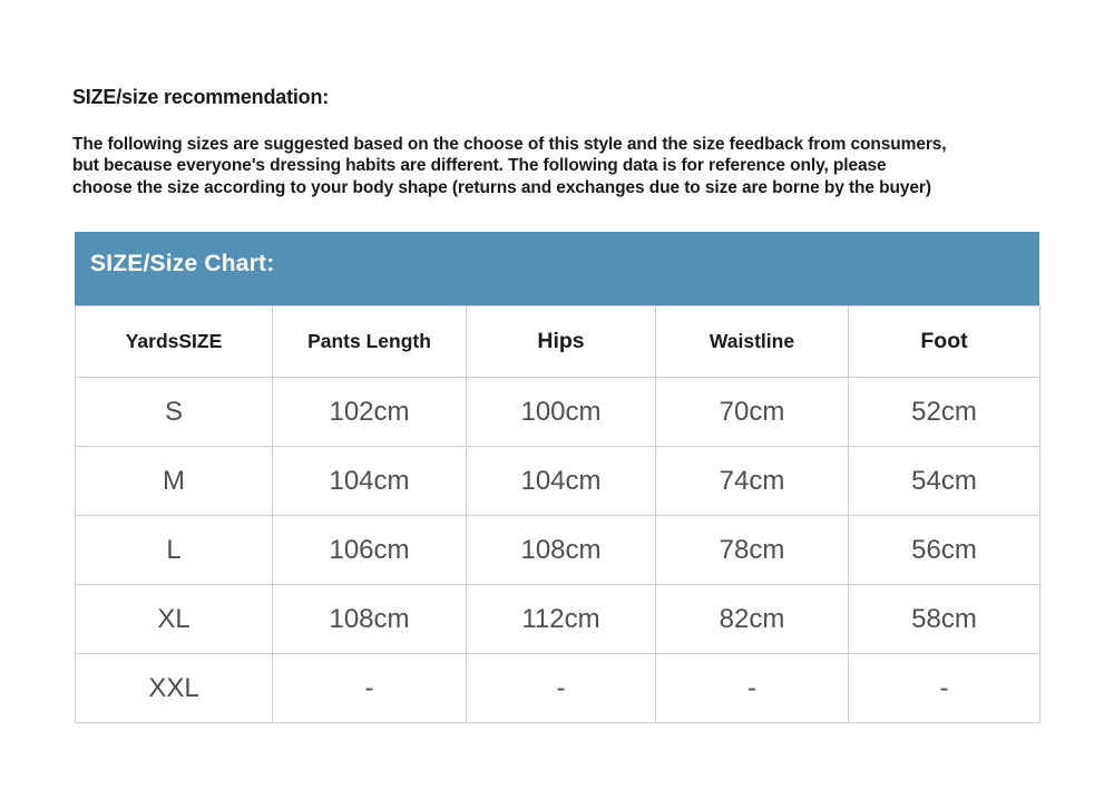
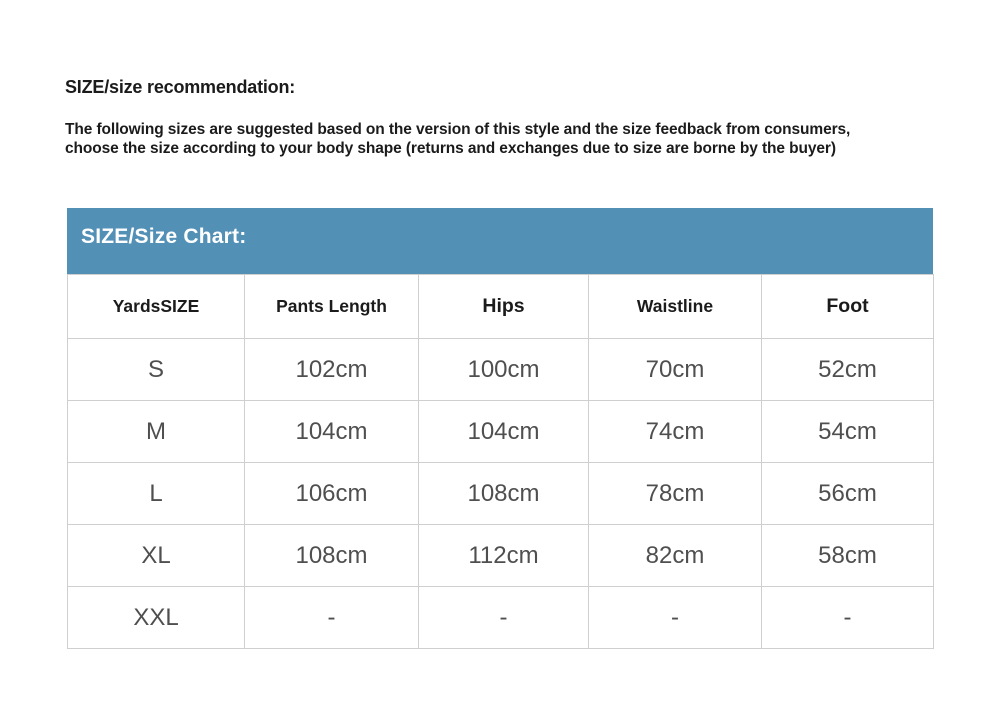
  SIZE/size recommendation:
- The following sizes are suggested based on the choose of this style and the size feedback from consumers,
+ The following sizes are suggested based on the version of this style and the size feedback from consumers,
- but because everyone's dressing habits are different. The following data is for reference only, please
  choose the size according to your body shape (returns and exchanges due to size are borne by the buyer)
  SIZE/Size Chart:
  YardsSIZE	Pants Length	Hips	Waistline	Foot
  S	102cm	100cm	70cm	52cm
  M	104cm	104cm	74cm	54cm
  L	106cm	108cm	78cm	56cm
  XL	108cm	112cm	82cm	58cm
  XXL	-	-	-	-
